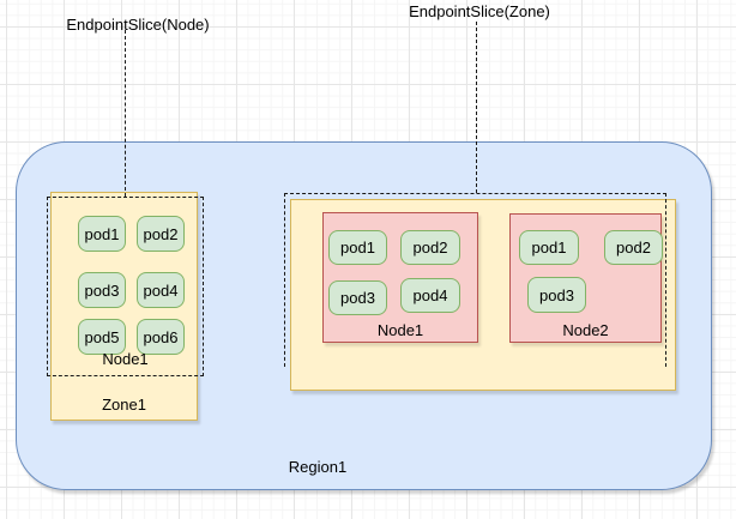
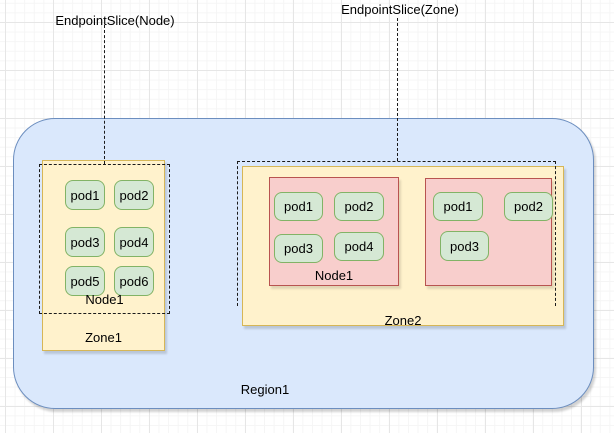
  EndpointSlice(Node)
  EndpointSlice(Zone)
  Region1
  Zone1
  pod1
  pod2
  pod3
  pod4
  pod5
  pod6
  Node1
+ Zone2
  pod1
  pod2
  pod3
  pod4
  Node1
  pod1
  pod2
  pod3
- Node2
